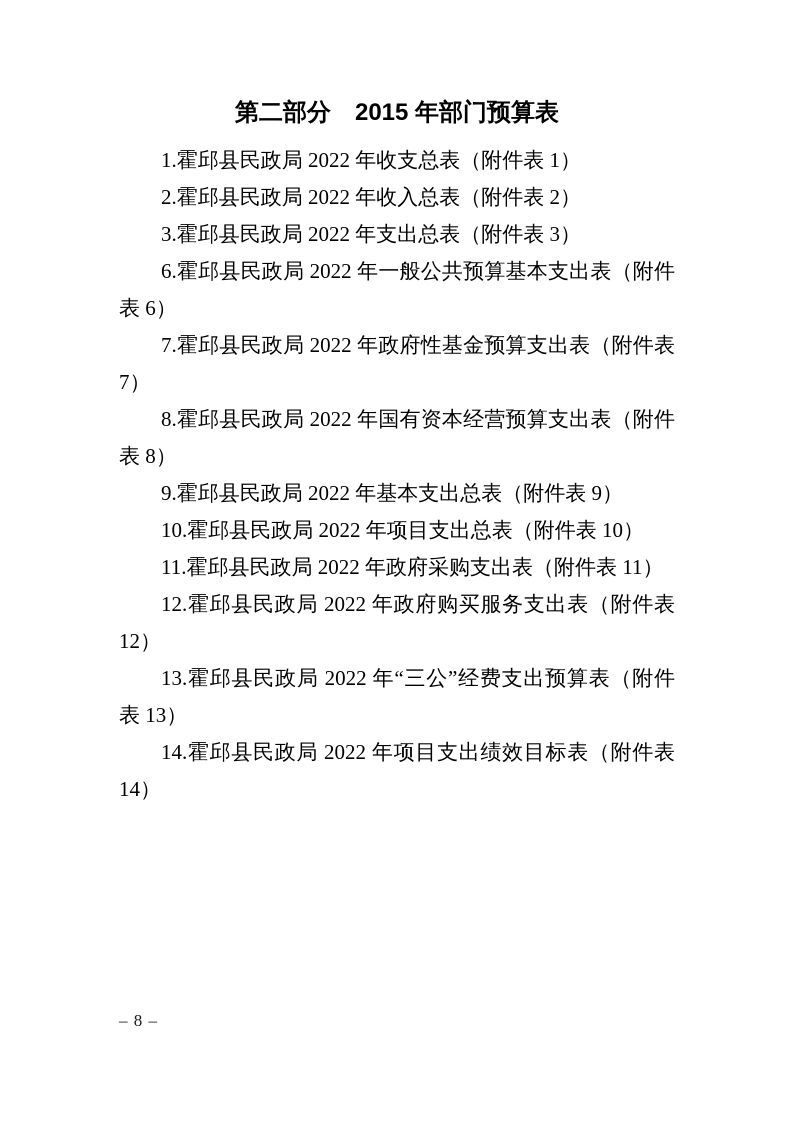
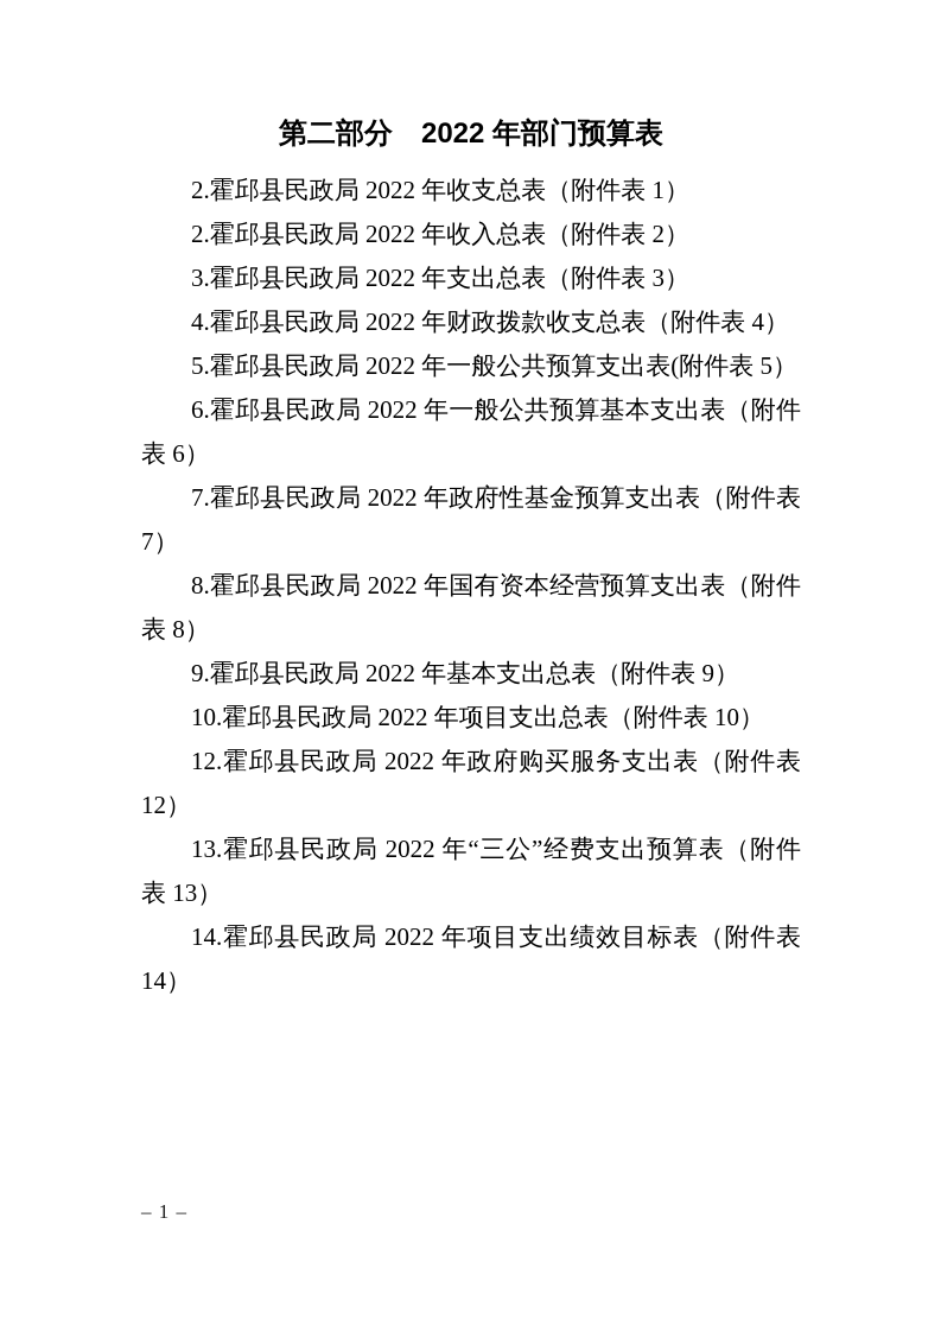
- 第二部分 2015 年部门预算表
+ 第二部分 2022 年部门预算表
- 1.霍邱县民政局 2022 年收支总表（附件表 1）
+ 2.霍邱县民政局 2022 年收支总表（附件表 1）
  2.霍邱县民政局 2022 年收入总表（附件表 2）
  3.霍邱县民政局 2022 年支出总表（附件表 3）
+ 4.霍邱县民政局 2022 年财政拨款收支总表（附件表 4）
+ 5.霍邱县民政局 2022 年一般公共预算支出表(附件表 5）
  6.霍邱县民政局 2022 年一般公共预算基本支出表（附件表 6）
  7.霍邱县民政局 2022 年政府性基金预算支出表（附件表 7）
  8.霍邱县民政局 2022 年国有资本经营预算支出表（附件表 8）
  9.霍邱县民政局 2022 年基本支出总表（附件表 9）
  10.霍邱县民政局 2022 年项目支出总表（附件表 10）
- 11.霍邱县民政局 2022 年政府采购支出表（附件表 11）
  12.霍邱县民政局 2022 年政府购买服务支出表（附件表 12）
  13.霍邱县民政局 2022 年“三公”经费支出预算表（附件表 13）
  14.霍邱县民政局 2022 年项目支出绩效目标表（附件表 14）
- – 8 –
+ – 1 –
